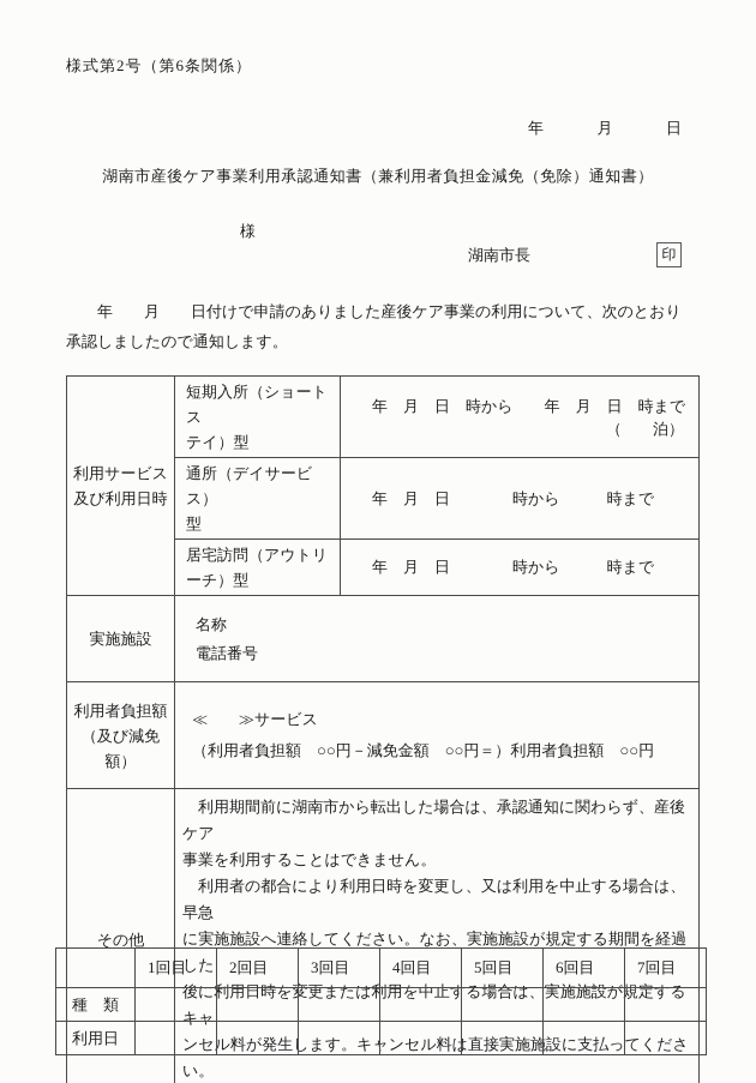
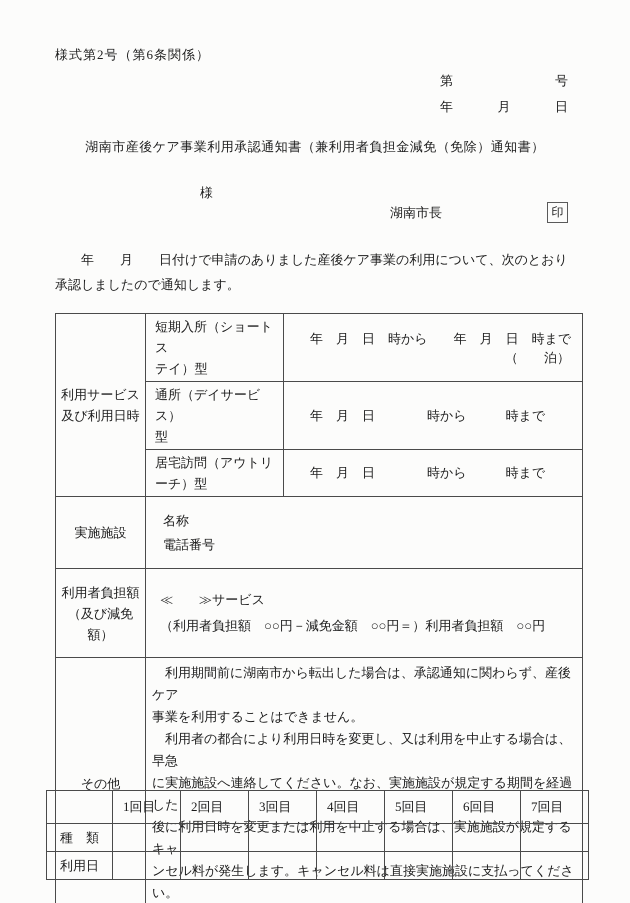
  様式第2号（第6条関係）
+ 第
+ 号
  年
  月
  日
  湖南市産後ケア事業利用承認通知書（兼利用者負担金減免（免除）通知書）
  様
  湖南市長
  印
  年 月 日付けで申請のありました産後ケア事業の利用について、次のとおり
  承認しましたので通知します。
  利用サービス 及び利用日時	短期入所（ショートス テイ）型	年 月 日 時から 年 月 日 時まで （ 泊）
  通所（デイサービス） 型	年 月 日 時から 時まで
  居宅訪問（アウトリ ーチ）型	年 月 日 時から 時まで
  実施施設	名称 電話番号
  利用者負担額 （及び減免 額）	≪ ≫サービス （利用者負担額 ○○円－減免金額 ○○円＝）利用者負担額 ○○円
  その他	利用期間前に湖南市から転出した場合は、承認通知に関わらず、産後ケア 事業を利用することはできません。 利用者の都合により利用日時を変更し、又は利用を中止する場合は、早急 に実施施設へ連絡してください。なお、実施施設が規定する期間を経過した 後に利用日時を変更または利用を中止する場合は、実施施設が規定するキャ ンセル料が発生します。キャンセル料は直接実施施設に支払ってください。
  	1回目	2回目	3回目	4回目	5回目	6回目	7回目
  種 類
  利用日
